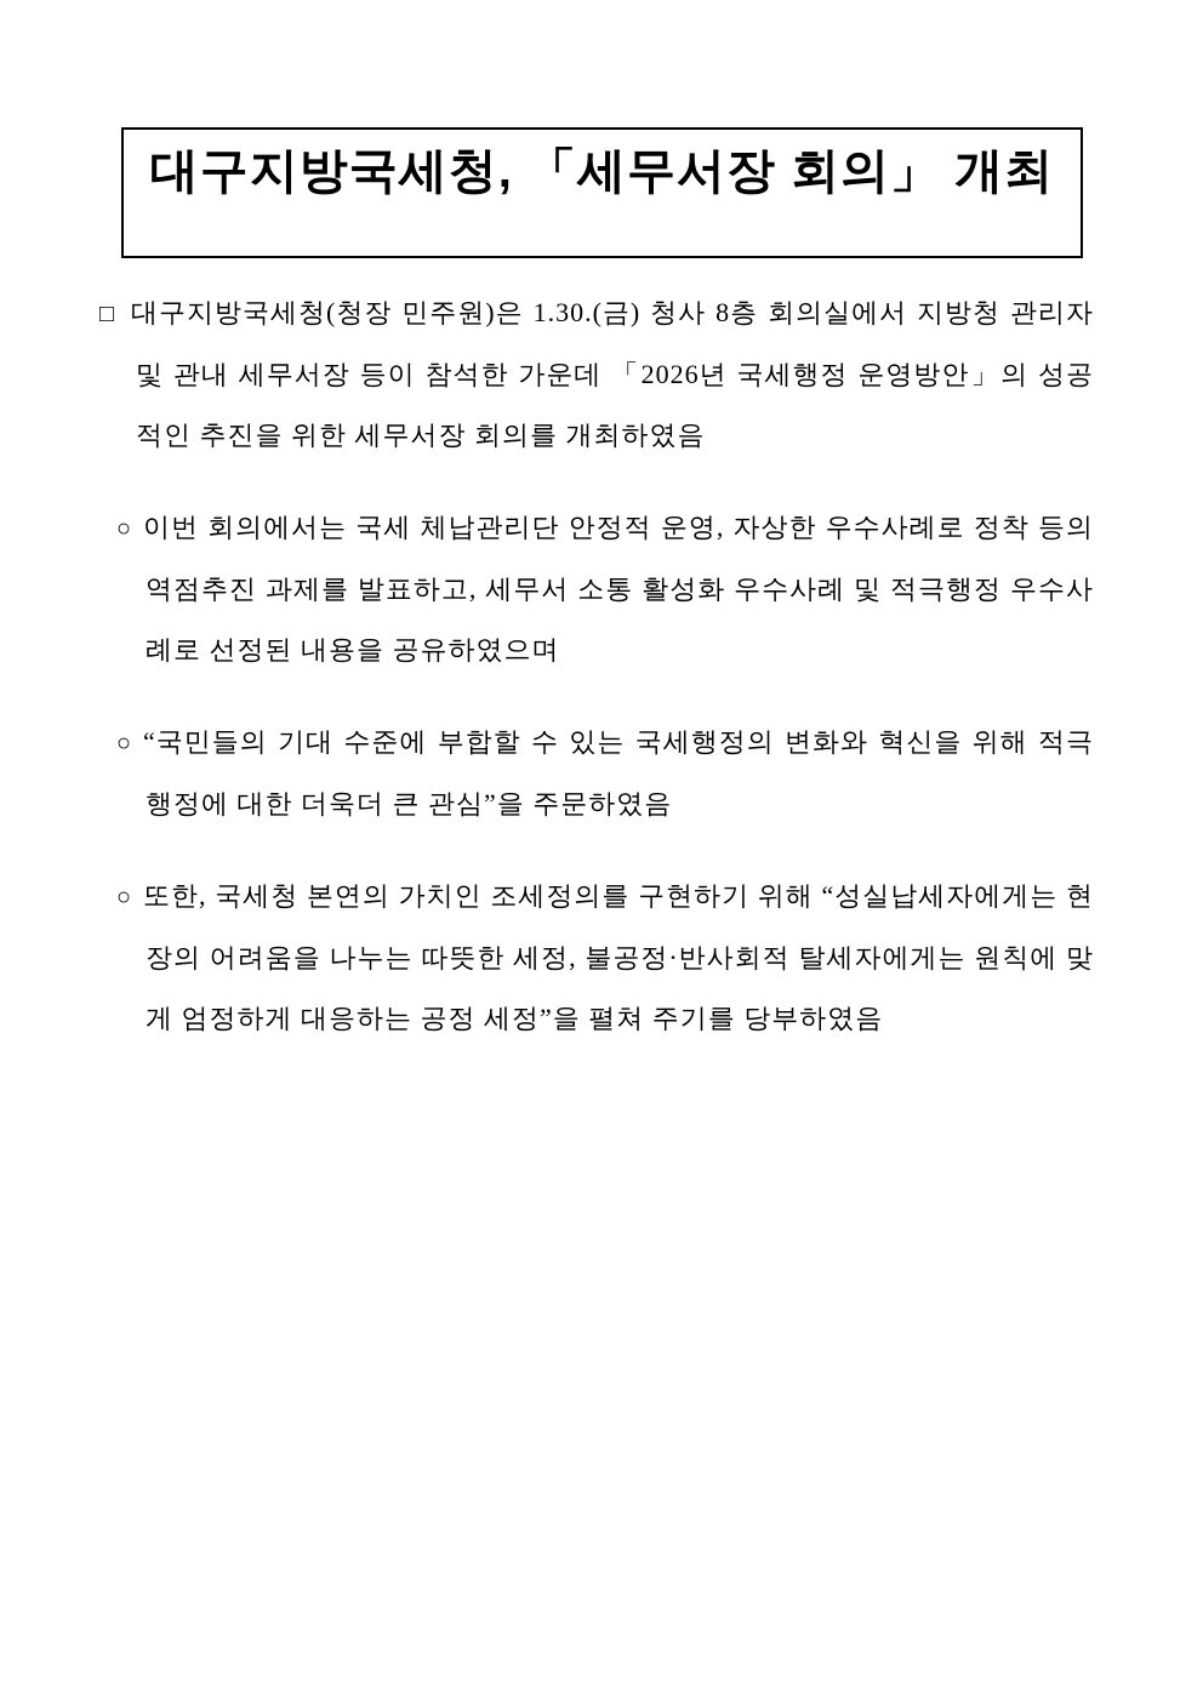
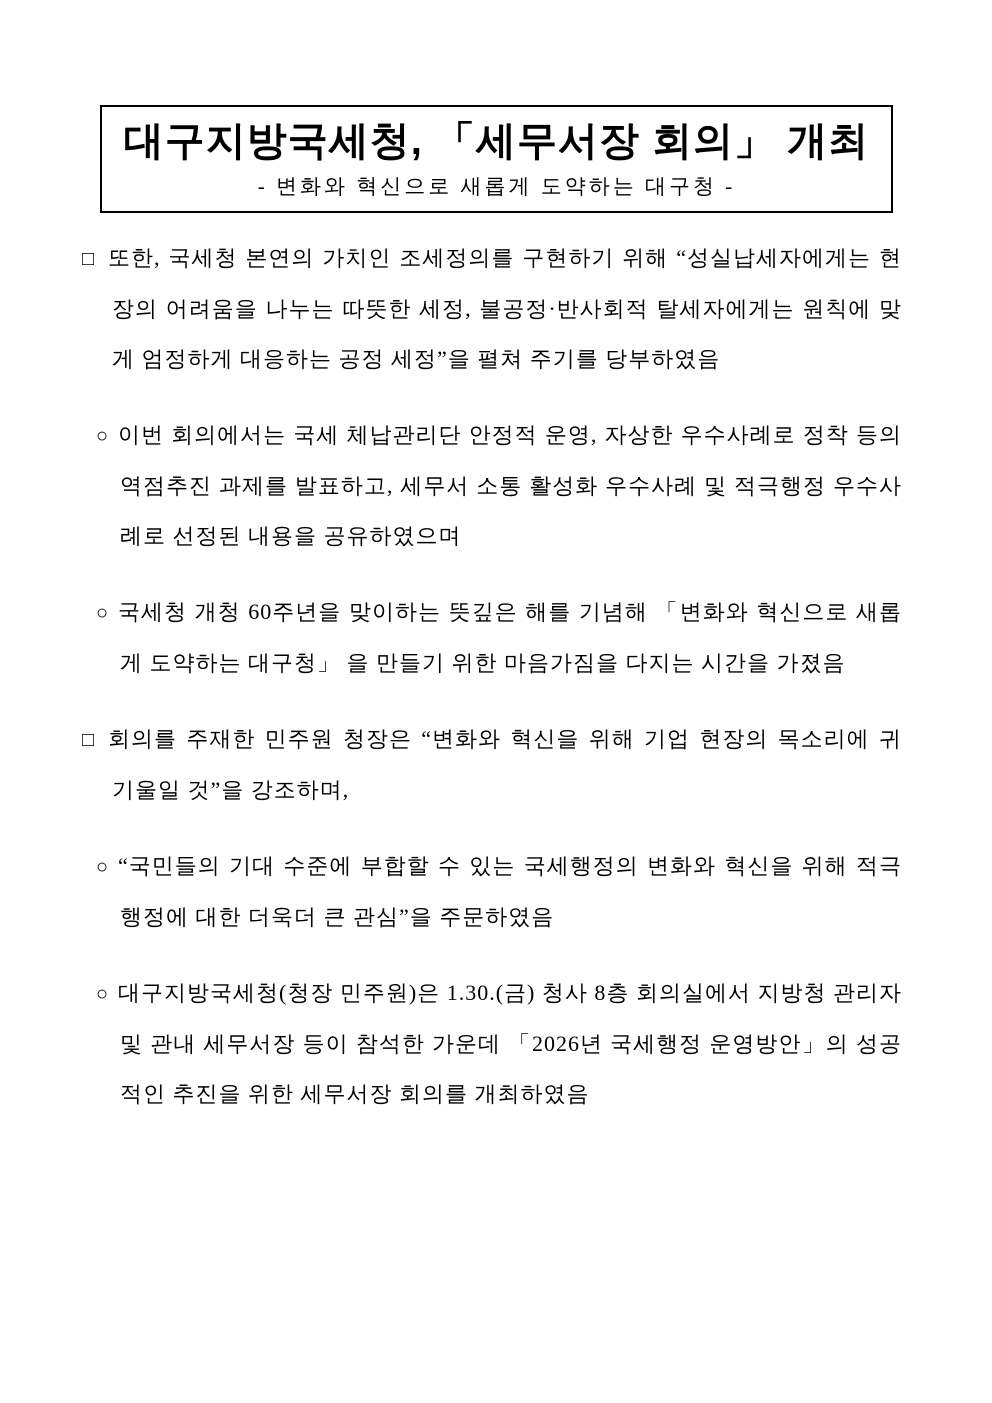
  대구지방국세청, 「세무서장 회의」 개최
+ - 변화와 혁신으로 새롭게 도약하는 대구청 -
- □ 대구지방국세청(청장 민주원)은 1.30.(금) 청사 8층 회의실에서 지방청 관리자 및 관내 세무서장 등이 참석한 가운데 「2026년 국세행정 운영방안」의 성공적인 추진을 위한 세무서장 회의를 개최하였음
+ □ 또한, 국세청 본연의 가치인 조세정의를 구현하기 위해 “성실납세자에게는 현장의 어려움을 나누는 따뜻한 세정, 불공정·반사회적 탈세자에게는 원칙에 맞게 엄정하게 대응하는 공정 세정”을 펼쳐 주기를 당부하였음
  ○ 이번 회의에서는 국세 체납관리단 안정적 운영, 자상한 우수사례로 정착 등의 역점추진 과제를 발표하고, 세무서 소통 활성화 우수사례 및 적극행정 우수사례로 선정된 내용을 공유하였으며
+ ○ 국세청 개청 60주년을 맞이하는 뜻깊은 해를 기념해 「변화와 혁신으로 새롭게 도약하는 대구청」 을 만들기 위한 마음가짐을 다지는 시간을 가졌음
+ □ 회의를 주재한 민주원 청장은 “변화와 혁신을 위해 기업 현장의 목소리에 귀 기울일 것”을 강조하며,
  ○ “국민들의 기대 수준에 부합할 수 있는 국세행정의 변화와 혁신을 위해 적극행정에 대한 더욱더 큰 관심”을 주문하였음
- ○ 또한, 국세청 본연의 가치인 조세정의를 구현하기 위해 “성실납세자에게는 현장의 어려움을 나누는 따뜻한 세정, 불공정·반사회적 탈세자에게는 원칙에 맞게 엄정하게 대응하는 공정 세정”을 펼쳐 주기를 당부하였음
+ ○ 대구지방국세청(청장 민주원)은 1.30.(금) 청사 8층 회의실에서 지방청 관리자 및 관내 세무서장 등이 참석한 가운데 「2026년 국세행정 운영방안」의 성공적인 추진을 위한 세무서장 회의를 개최하였음
